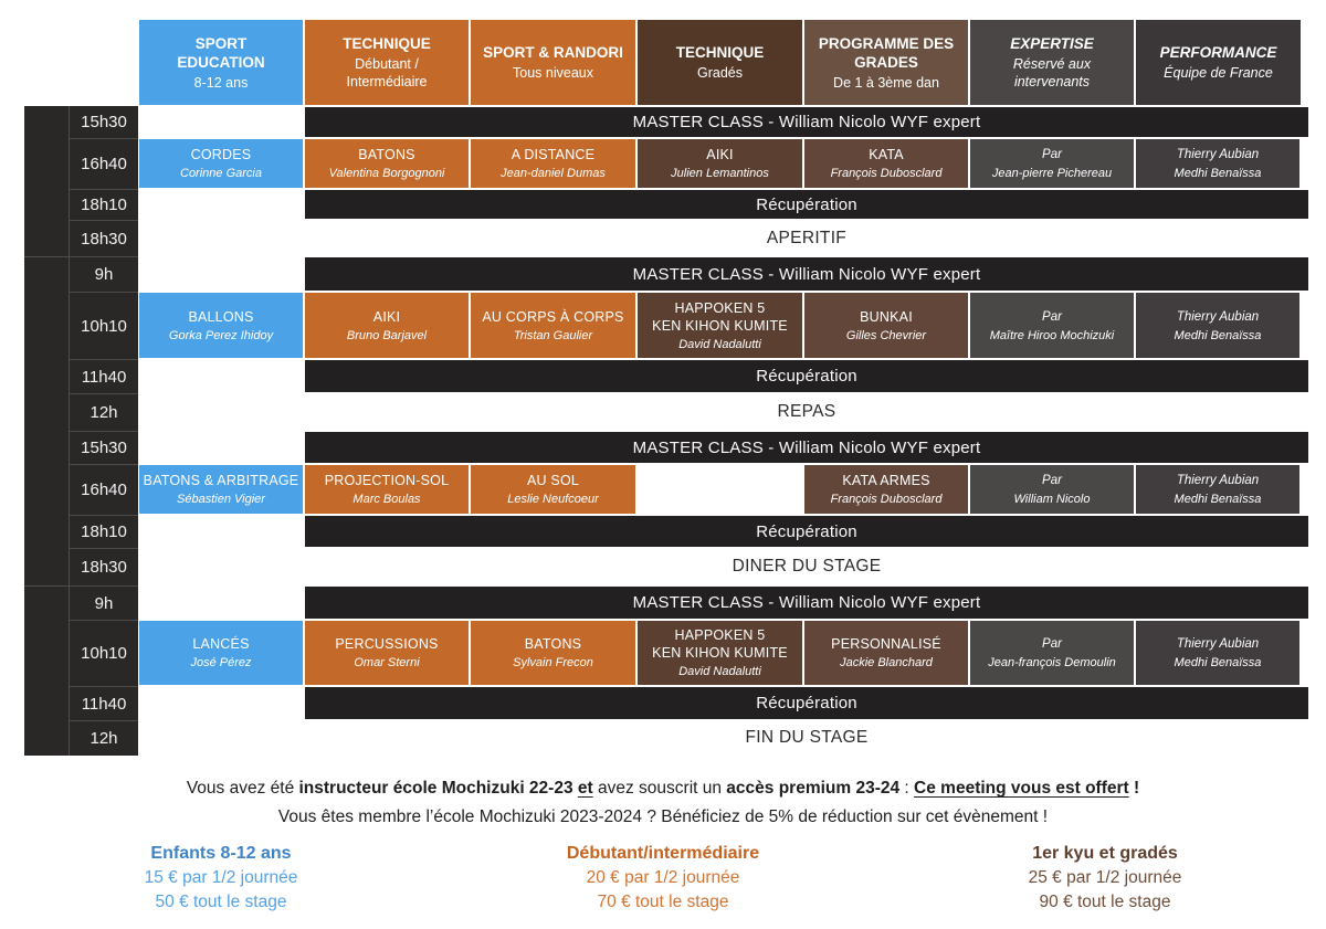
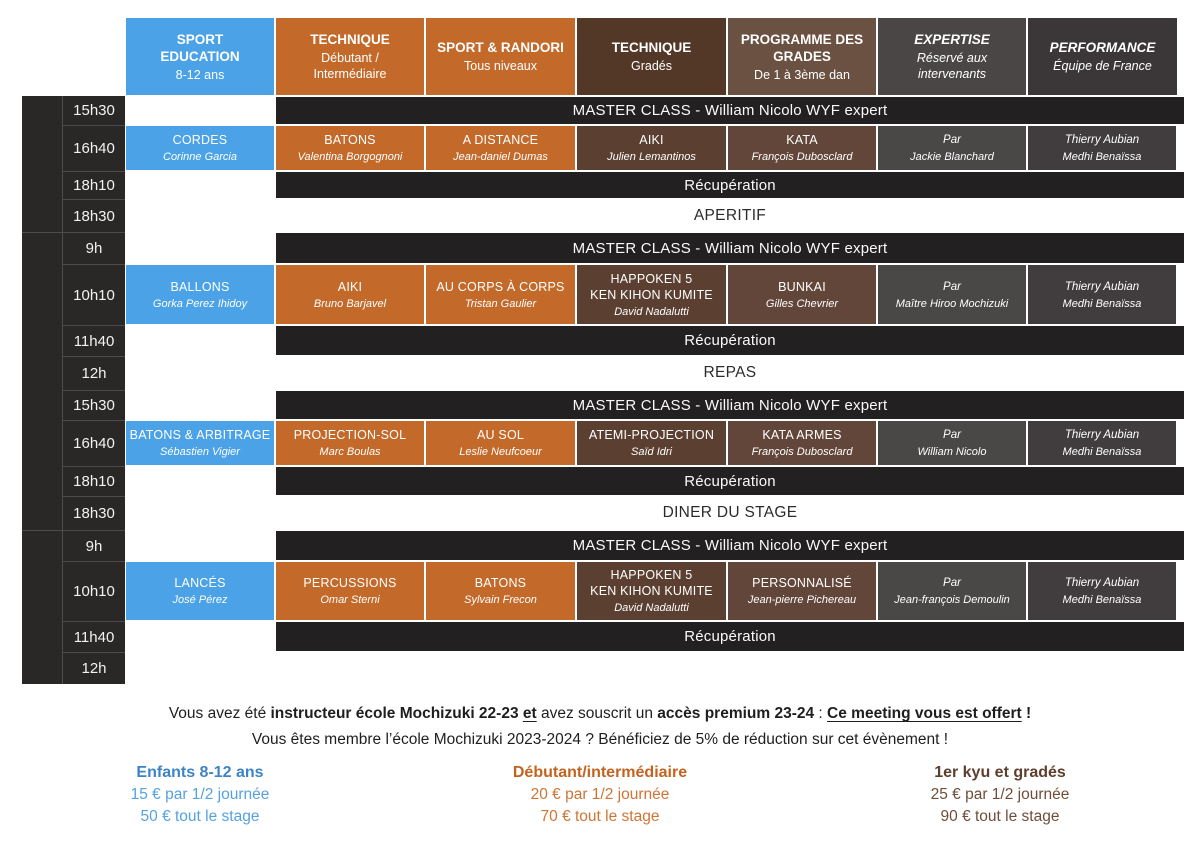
  SPORT
  EDUCATION
  8-12 ans
  TECHNIQUE
  Débutant /
  Intermédiaire
  SPORT & RANDORI
  Tous niveaux
  TECHNIQUE
  Gradés
  PROGRAMME DES
  GRADES
  De 1 à 3ème dan
  EXPERTISE
  Réservé aux
  intervenants
  PERFORMANCE
  Équipe de France
  15h30
  16h40
  18h10
  18h30
  9h
  10h10
  11h40
  12h
  15h30
  16h40
  18h10
  18h30
  9h
  10h10
  11h40
  12h
  MASTER CLASS - William Nicolo WYF expert
  CORDES
  Corinne Garcia
  BATONS
  Valentina Borgognoni
  A DISTANCE
  Jean-daniel Dumas
  AIKI
  Julien Lemantinos
  KATA
  François Dubosclard
  Par
- Jean-pierre Pichereau
+ Jackie Blanchard
  Thierry Aubian
  Medhi Benaïssa
  Récupération
  APERITIF
  MASTER CLASS - William Nicolo WYF expert
  BALLONS
  Gorka Perez Ihidoy
  AIKI
  Bruno Barjavel
  AU CORPS À CORPS
  Tristan Gaulier
  HAPPOKEN 5
  KEN KIHON KUMITE
  David Nadalutti
  BUNKAI
  Gilles Chevrier
  Par
  Maître Hiroo Mochizuki
  Thierry Aubian
  Medhi Benaïssa
  Récupération
  REPAS
  MASTER CLASS - William Nicolo WYF expert
  BATONS & ARBITRAGE
  Sébastien Vigier
  PROJECTION-SOL
  Marc Boulas
  AU SOL
  Leslie Neufcoeur
+ ATEMI-PROJECTION
+ Saïd Idri
  KATA ARMES
  François Dubosclard
  Par
  William Nicolo
  Thierry Aubian
  Medhi Benaïssa
  Récupération
  DINER DU STAGE
  MASTER CLASS - William Nicolo WYF expert
  LANCÉS
  José Pérez
  PERCUSSIONS
  Omar Sterni
  BATONS
  Sylvain Frecon
  HAPPOKEN 5
  KEN KIHON KUMITE
  David Nadalutti
  PERSONNALISÉ
- Jackie Blanchard
+ Jean-pierre Pichereau
  Par
  Jean-françois Demoulin
  Thierry Aubian
  Medhi Benaïssa
  Récupération
- FIN DU STAGE
  Vous avez été instructeur école Mochizuki 22-23 et avez souscrit un accès premium 23-24 : Ce meeting vous est offert !
  Vous êtes membre l’école Mochizuki 2023-2024 ? Bénéficiez de 5% de réduction sur cet évènement !
  Enfants 8-12 ans
  15 € par 1/2 journée
  50 € tout le stage
  Débutant/intermédiaire
  20 € par 1/2 journée
  70 € tout le stage
  1er kyu et gradés
  25 € par 1/2 journée
  90 € tout le stage
